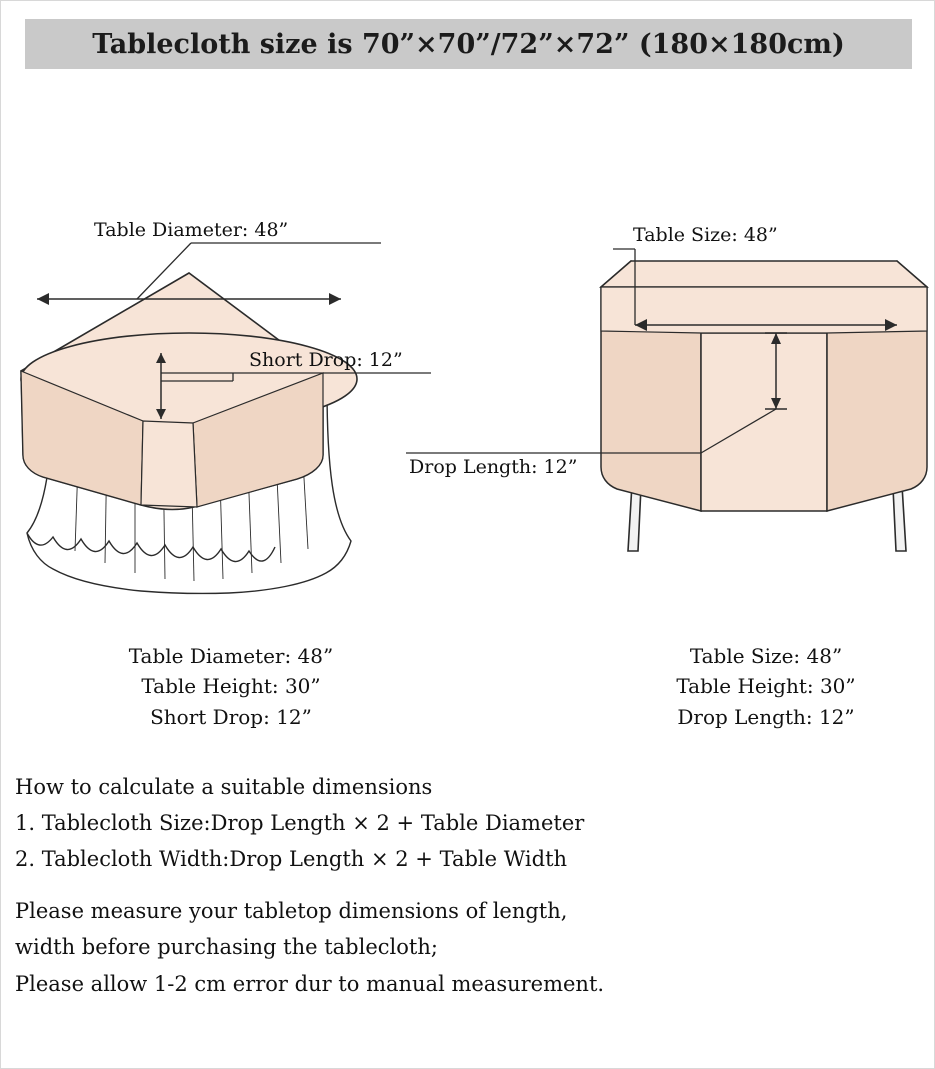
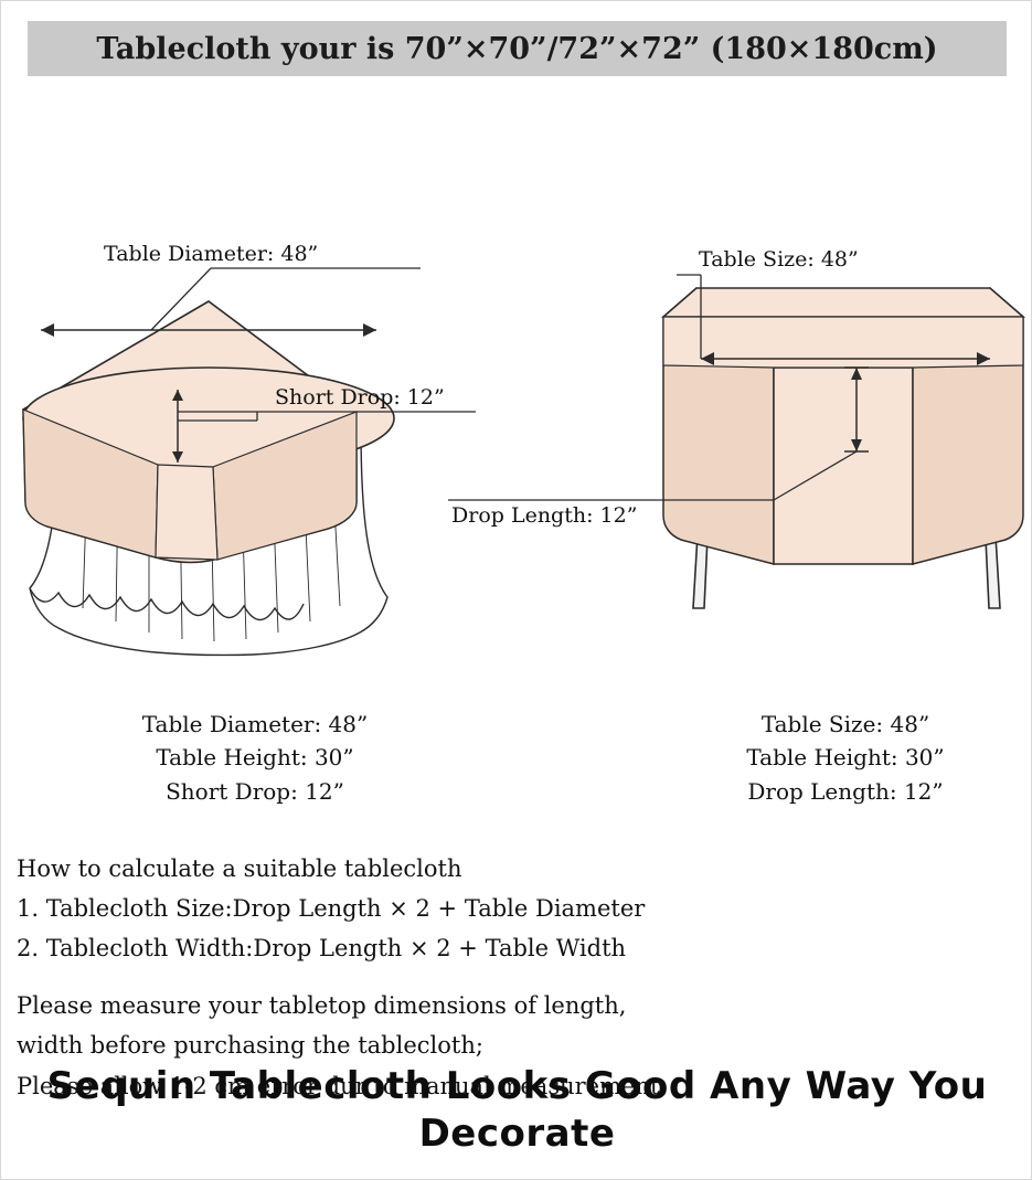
- Tablecloth size is 70”×70”/72”×72” (180×180cm)
+ Tablecloth your is 70”×70”/72”×72” (180×180cm)
  Table Diameter: 48”
  Short Drop: 12”
  Table Size: 48”
  Drop Length: 12”
  Table Diameter: 48”
  Table Height: 30”
  Short Drop: 12”
  Table Size: 48”
  Table Height: 30”
  Drop Length: 12”
- How to calculate a suitable dimensions
+ How to calculate a suitable tablecloth
  1. Tablecloth Size:Drop Length × 2 + Table Diameter
  2. Tablecloth Width:Drop Length × 2 + Table Width
  Please measure your tabletop dimensions of length,
  width before purchasing the tablecloth;
  Please allow 1-2 cm error dur to manual measurement.
+ Sequin Tablecloth Looks Good Any Way You
+ Decorate
